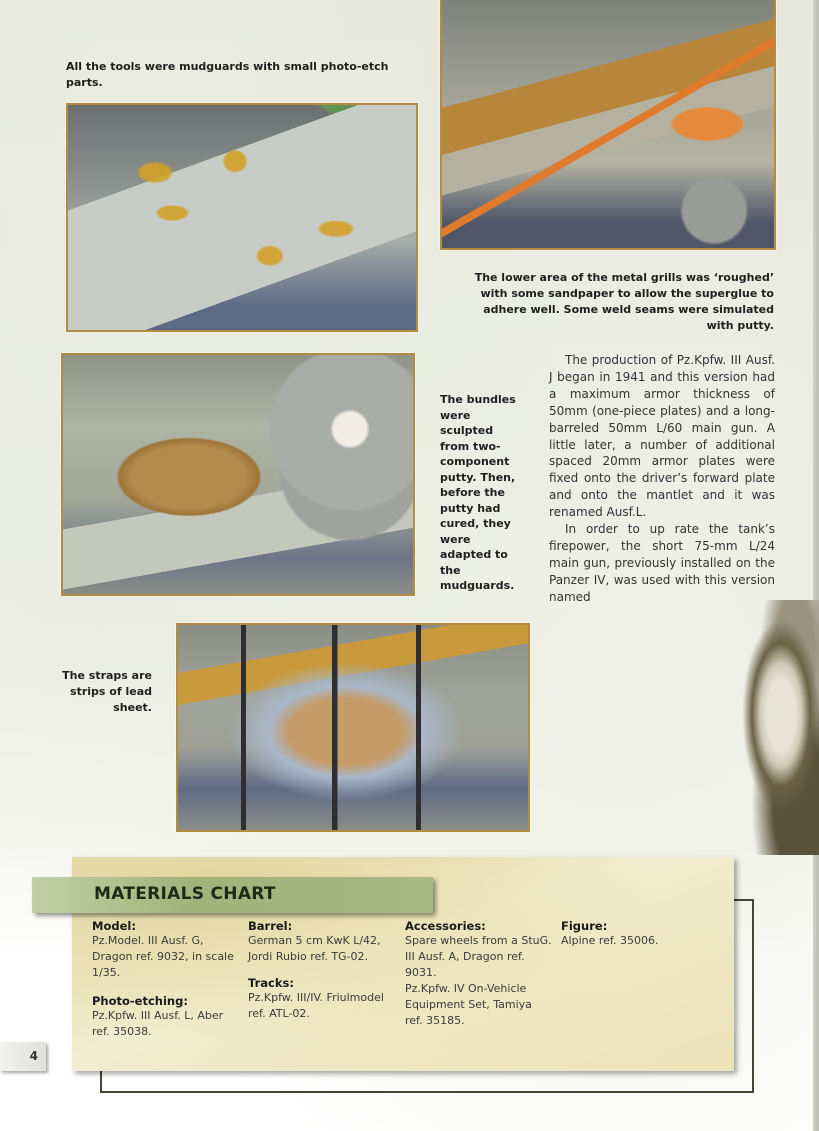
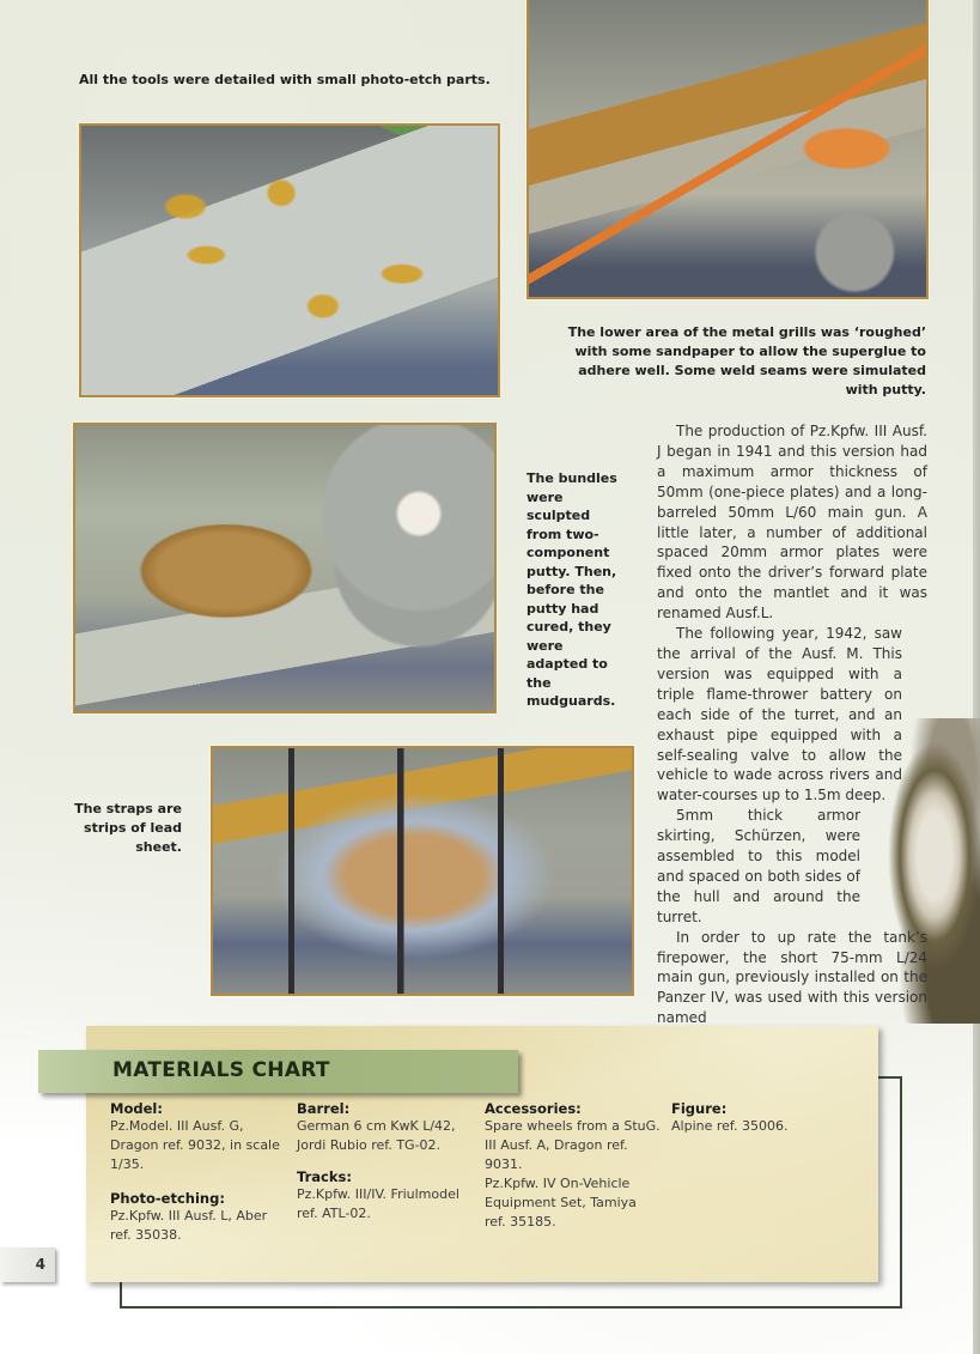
- All the tools were mudguards with small photo-etch parts.
+ All the tools were detailed with small photo-etch parts.
  The lower area of the metal grills was ‘roughed’ with some sandpaper to allow the superglue to adhere well. Some weld seams were simulated with putty.
  The bundles were sculpted from two-component putty. Then, before the putty had cured, they were adapted to the mudguards.
  The straps are strips of lead sheet.
  The production of Pz.Kpfw. III Ausf. J began in 1941 and this version had a maximum armor thickness of 50mm (one-piece plates) and a long-barreled 50mm L/60 main gun. A little later, a number of additional spaced 20mm armor plates were fixed onto the driver’s forward plate and onto the mantlet and it was renamed Ausf.L.
+ The following year, 1942, saw the arrival of the Ausf. M. This version was equipped with a triple flame-thrower battery on each side of the turret, and an exhaust pipe equipped with a self-sealing valve to allow the vehicle to wade across rivers and water-courses up to 1.5m deep.
+ 5mm thick armor skirting, Schürzen, were assembled to this model and spaced on both sides of the hull and around the turret.
  In order to up rate the tank’s firepower, the short 75-mm L/24 main gun, previously installed on the Panzer IV, was used with this version named
  MATERIALS CHART
  Model:
  Pz.Model. III Ausf. G, Dragon ref. 9032, in scale 1/35.
  Photo-etching:
  Pz.Kpfw. III Ausf. L, Aber ref. 35038.
  Barrel:
- German 5 cm KwK L/42, Jordi Rubio ref. TG-02.
+ German 6 cm KwK L/42, Jordi Rubio ref. TG-02.
  Tracks:
  Pz.Kpfw. III/IV. Friulmodel ref. ATL-02.
  Accessories:
  Spare wheels from a StuG. III Ausf. A, Dragon ref. 9031.
  Pz.Kpfw. IV On-Vehicle Equipment Set, Tamiya ref. 35185.
  Figure:
  Alpine ref. 35006.
  4
